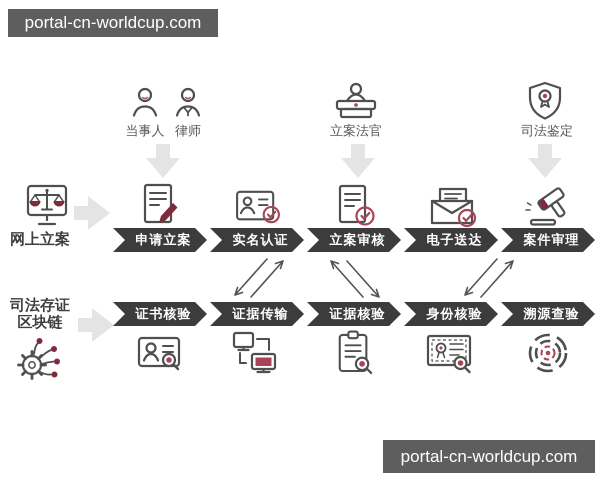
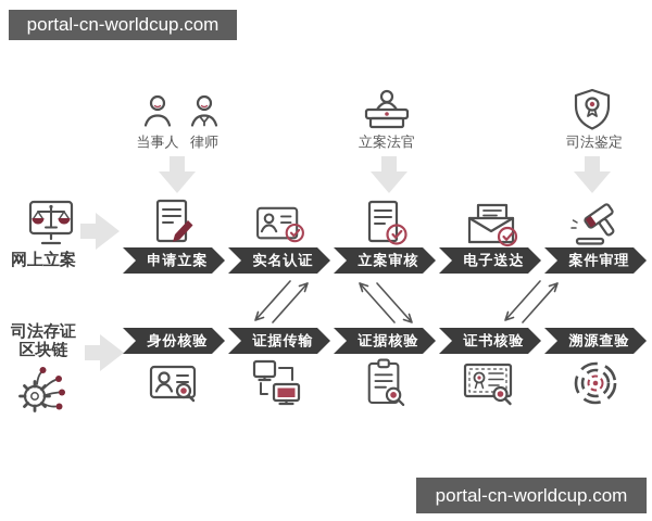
  portal-cn-worldcup.com
  portal-cn-worldcup.com
  当事人
  律师
  立案法官
  司法鉴定
  网上立案
  司法存证
  区块链
  申请立案
  实名认证
  立案审核
  电子送达
  案件审理
- 证书核验
+ 身份核验
  证据传输
  证据核验
- 身份核验
+ 证书核验
  溯源查验
